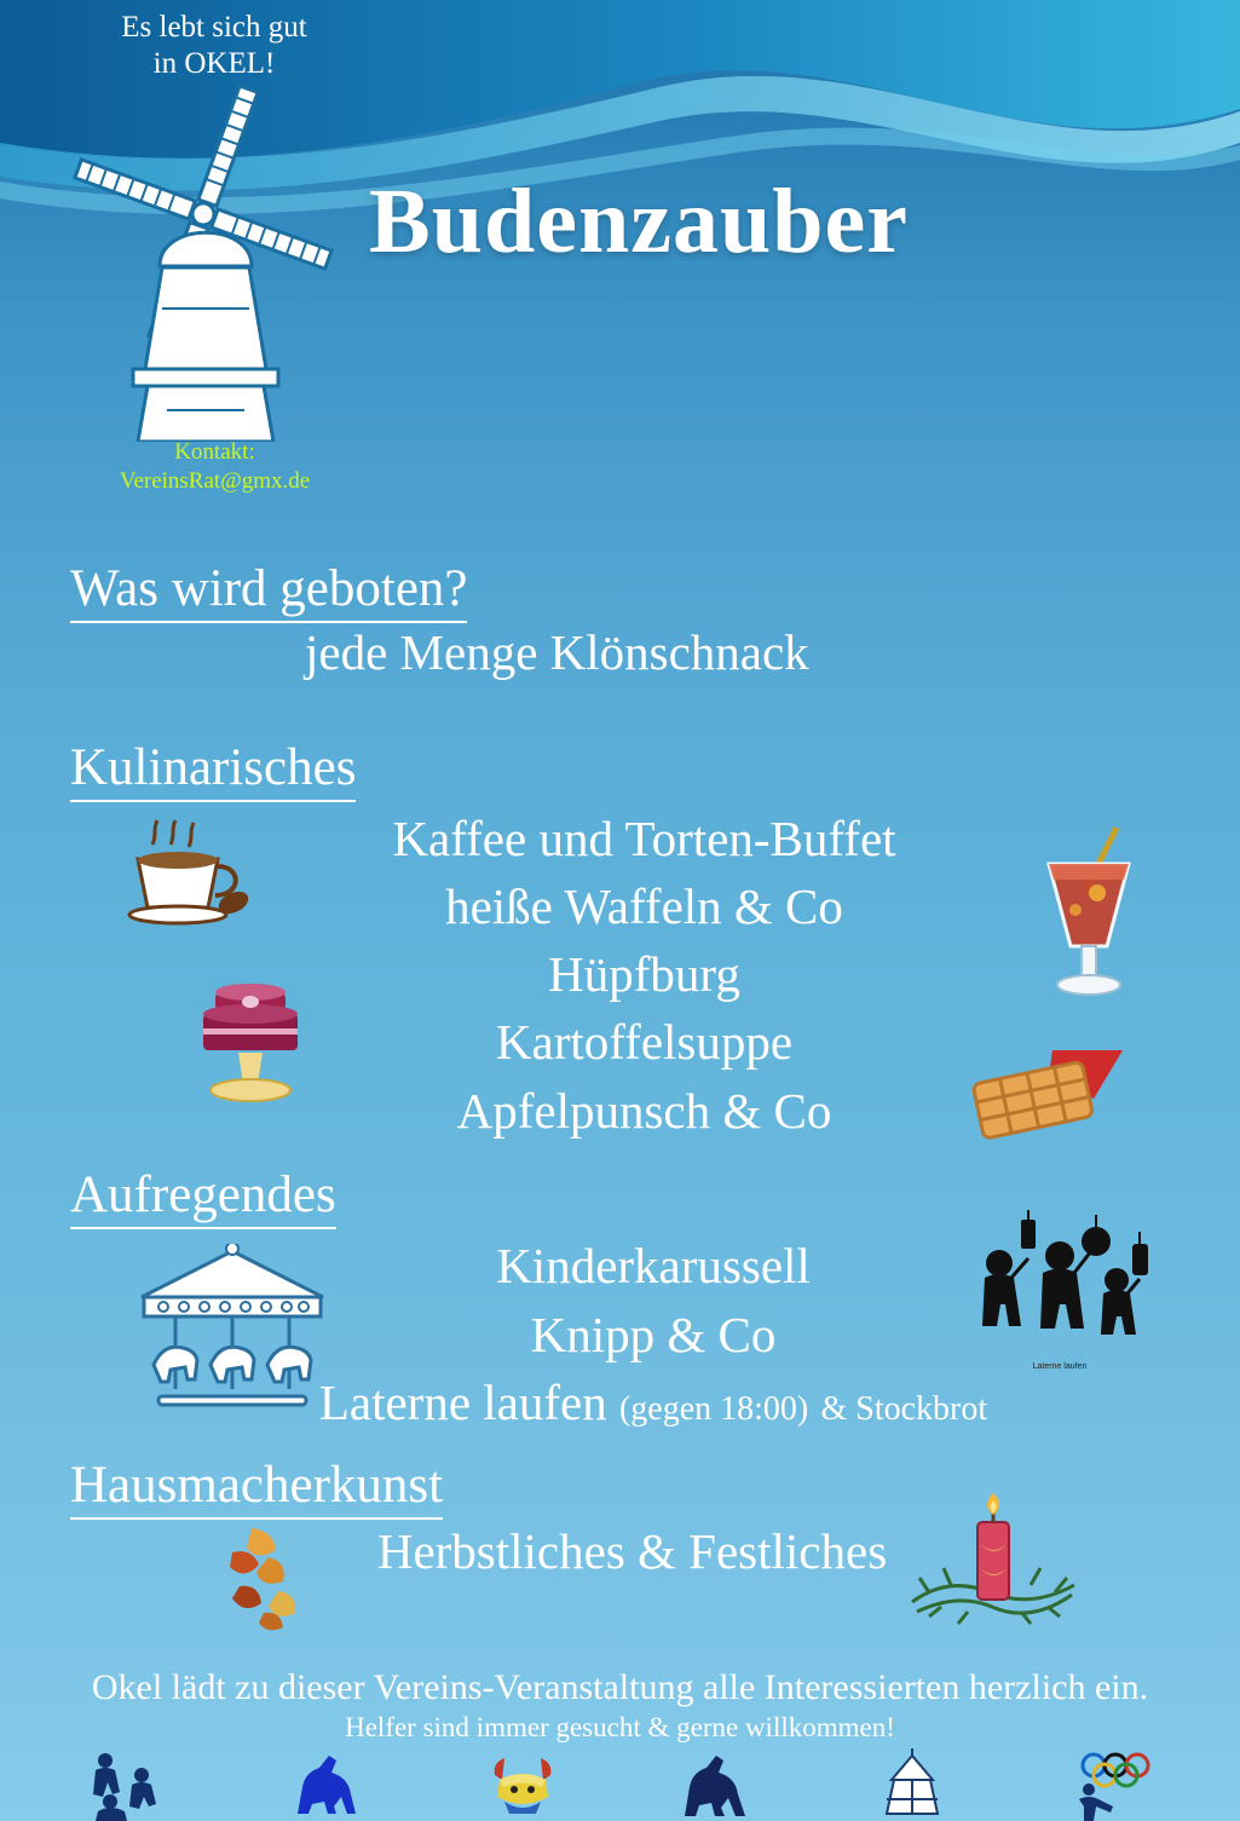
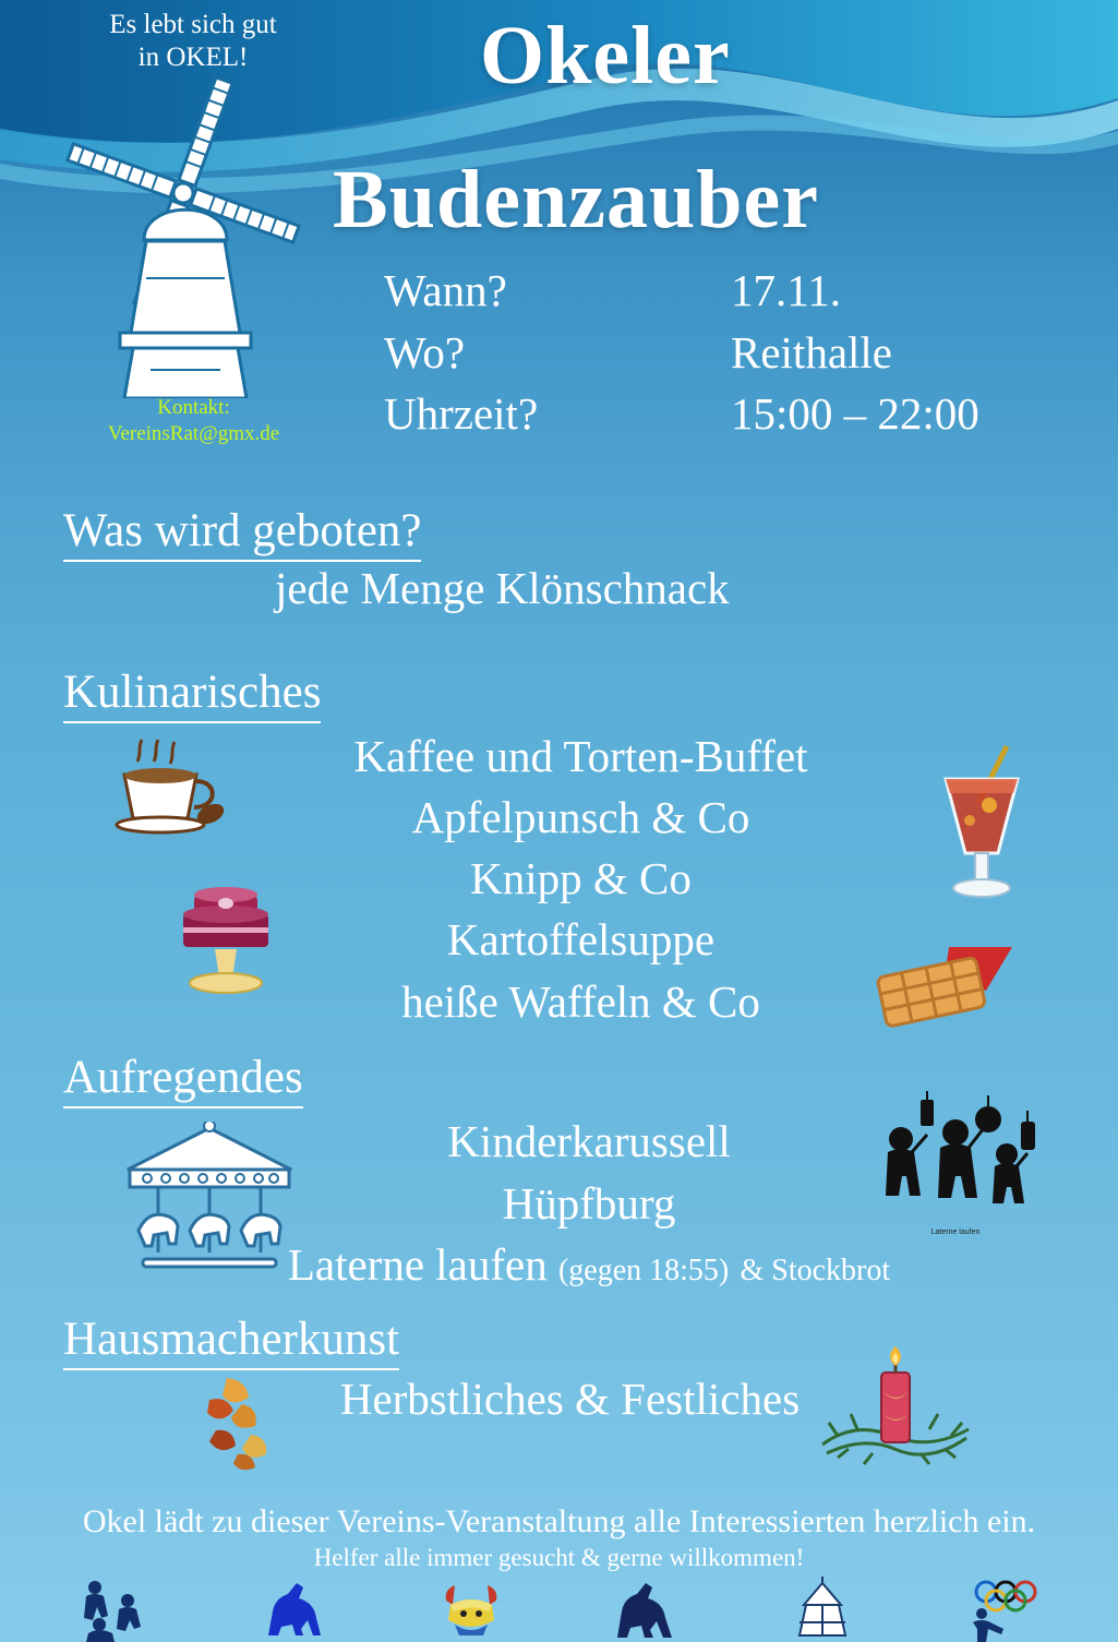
  Es lebt sich gut
  in OKEL!
  Kontakt:
  VereinsRat@gmx.de
+ Okeler
  Budenzauber
+ Wann?
+ 17.11.
+ Wo?
+ Reithalle
+ Uhrzeit?
+ 15:00 – 22:00
  Was wird geboten?
  jede Menge Klönschnack
  Kulinarisches
  Kaffee und Torten-Buffet
- heiße Waffeln & Co
+ Apfelpunsch & Co
- Hüpfburg
+ Knipp & Co
  Kartoffelsuppe
- Apfelpunsch & Co
+ heiße Waffeln & Co
  Aufregendes
  Kinderkarussell
- Knipp & Co
+ Hüpfburg
- Laterne laufen (gegen 18:00) & Stockbrot
+ Laterne laufen (gegen 18:55) & Stockbrot
  Hausmacherkunst
  Herbstliches & Festliches
  Okel lädt zu dieser Vereins-Veranstaltung alle Interessierten herzlich ein.
- Helfer sind immer gesucht & gerne willkommen!
+ Helfer alle immer gesucht & gerne willkommen!
